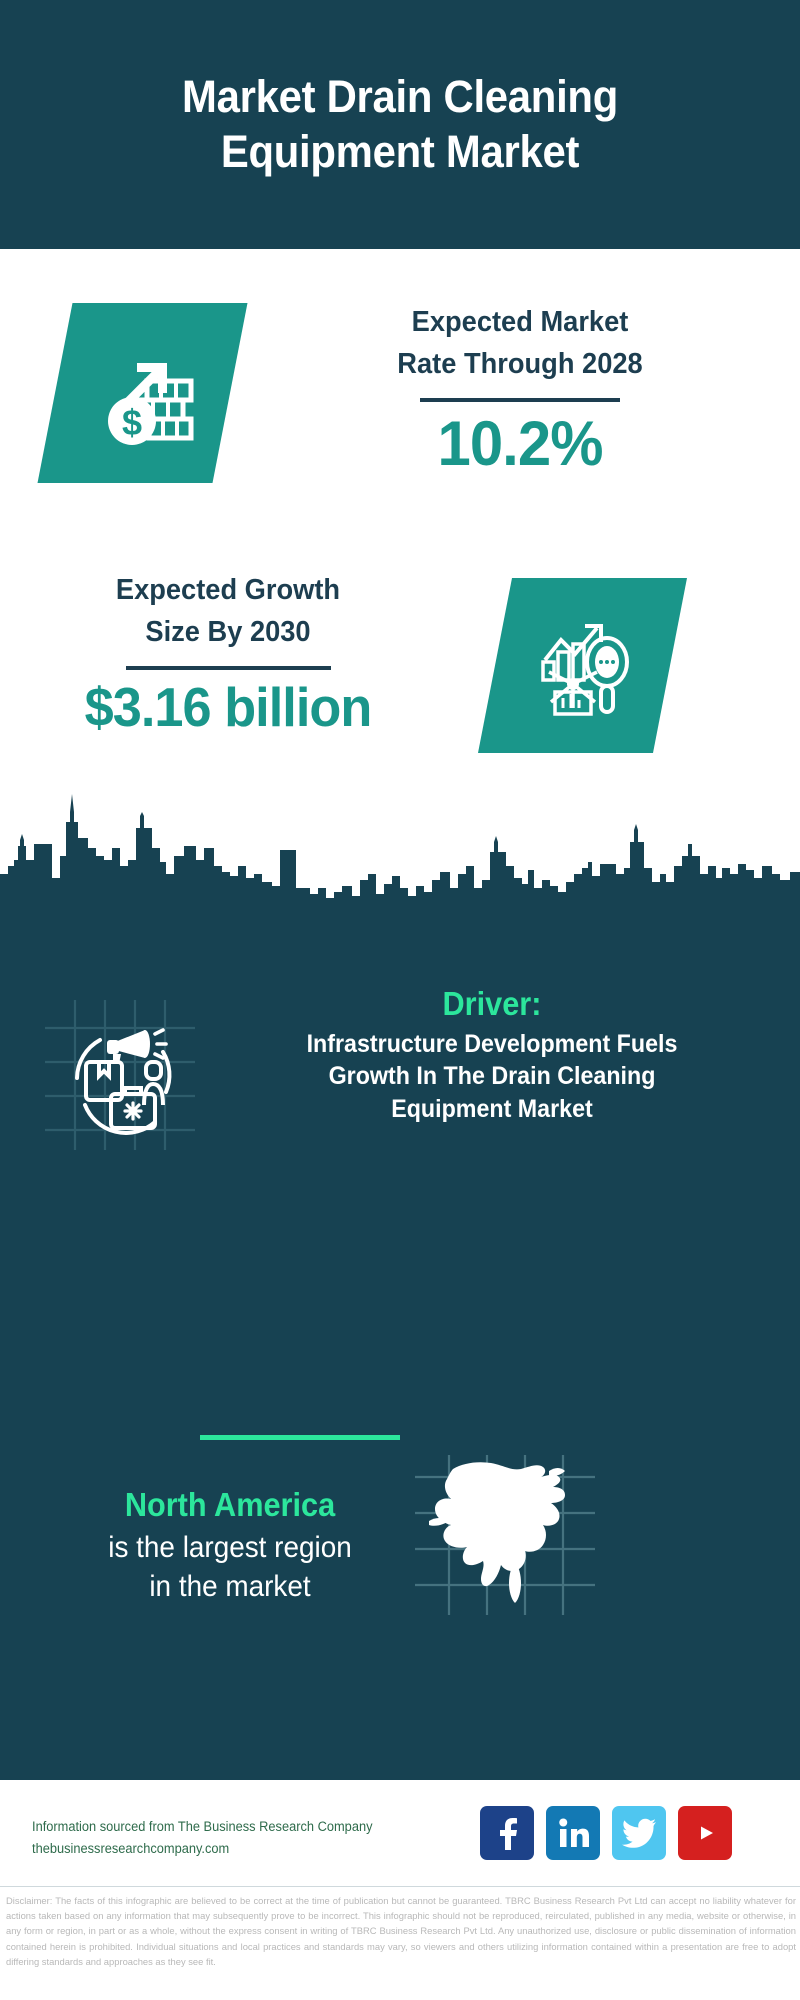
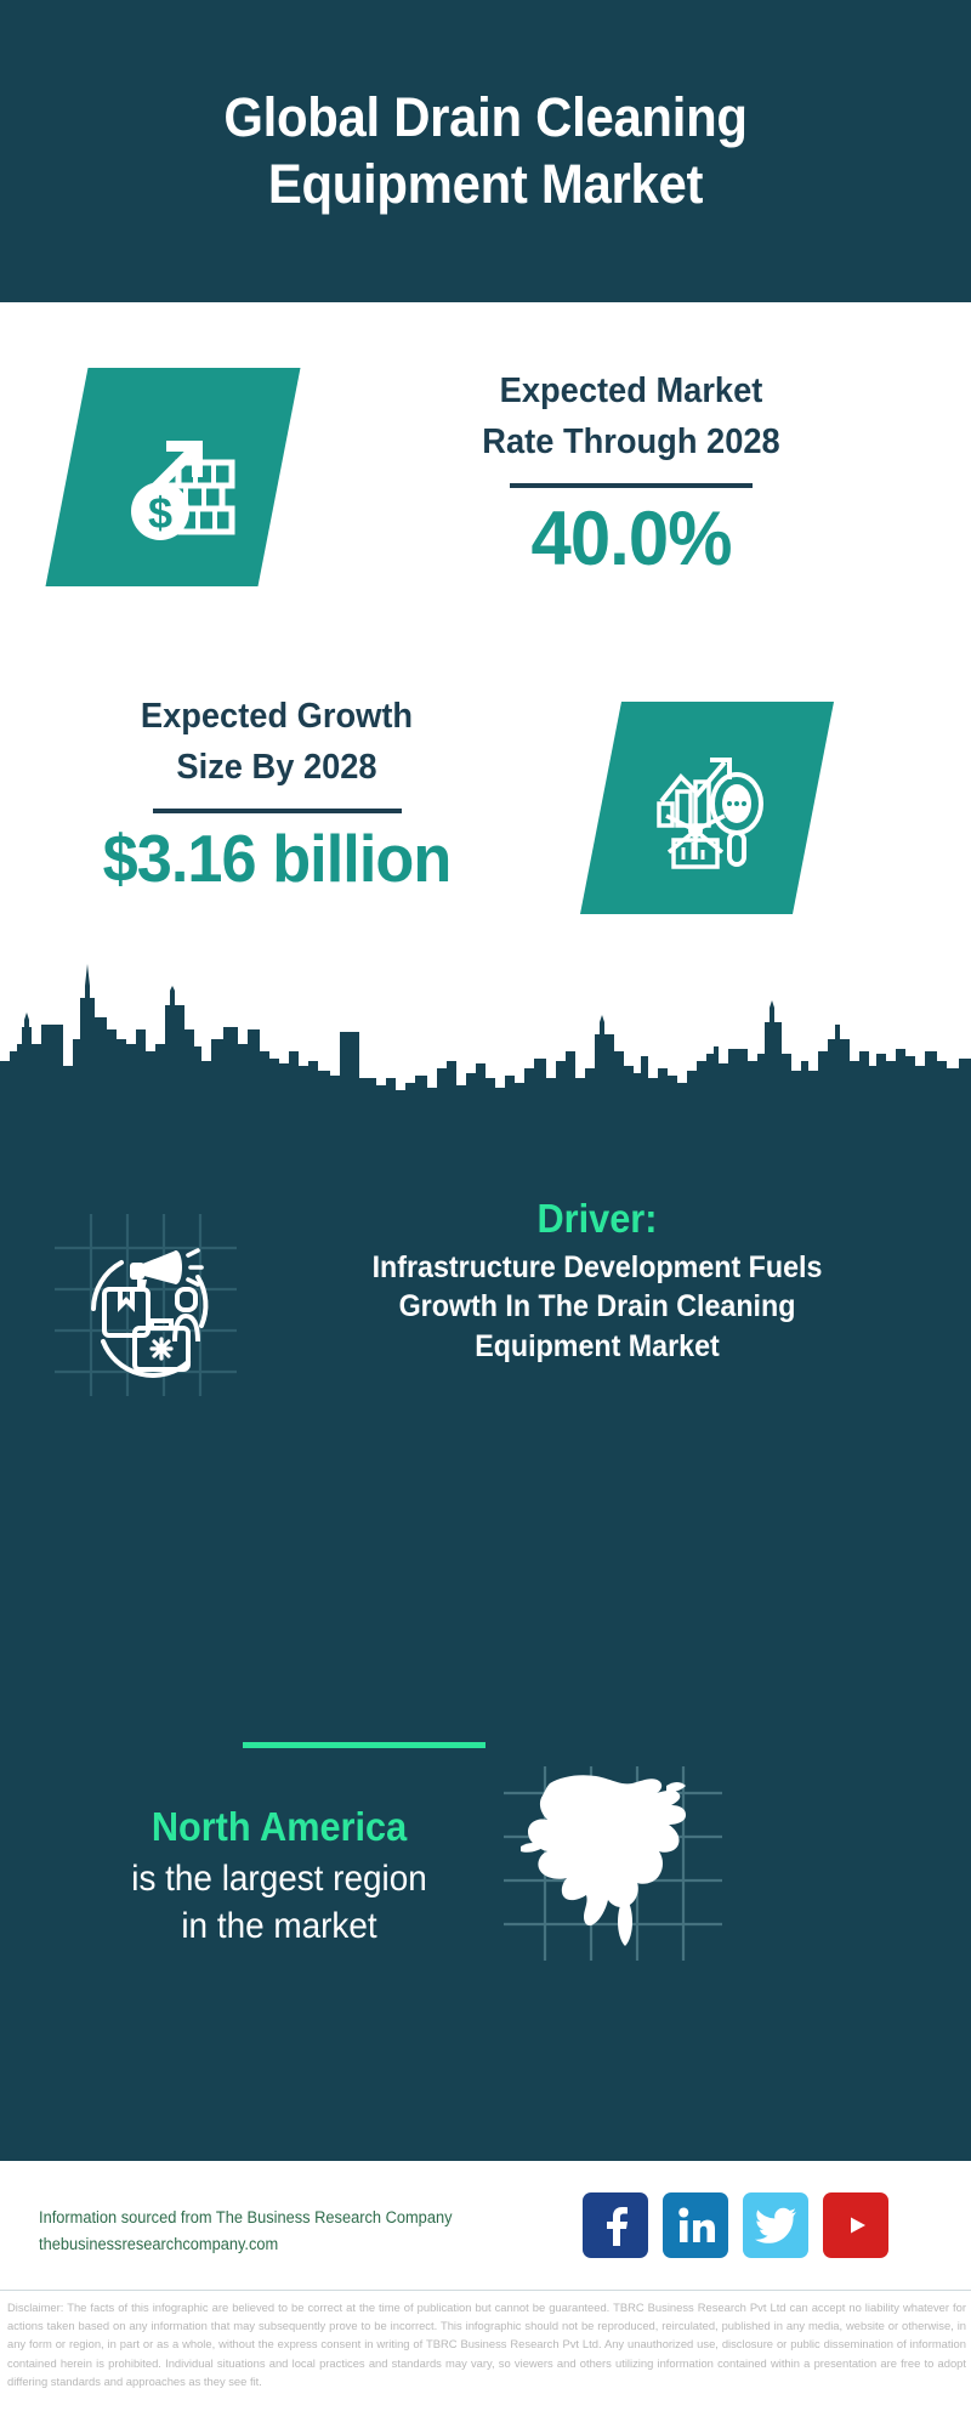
- Market Drain Cleaning Equipment Market
+ Global Drain Cleaning Equipment Market
  Expected Market
  Rate Through 2028
- 10.2%
+ 40.0%
  Expected Growth
- Size By 2030
+ Size By 2028
  $3.16 billion
  Driver:
  Infrastructure Development Fuels
  Growth In The Drain Cleaning
  Equipment Market
  North America
  is the largest region
  in the market
  Information sourced from The Business Research Company
  thebusinessresearchcompany.com
  Disclaimer: The facts of this infographic are believed to be correct at the time of publication but cannot be guaranteed. TBRC Business Research Pvt Ltd can accept no liability whatever for actions taken based on any information that may subsequently prove to be incorrect. This infographic should not be reproduced, reirculated, published in any media, website or otherwise, in any form or region, in part or as a whole, without the express consent in writing of TBRC Business Research Pvt Ltd. Any unauthorized use, disclosure or public dissemination of information contained herein is prohibited. Individual situations and local practices and standards may vary, so viewers and others utilizing information contained within a presentation are free to adopt differing standards and approaches as they see fit.
